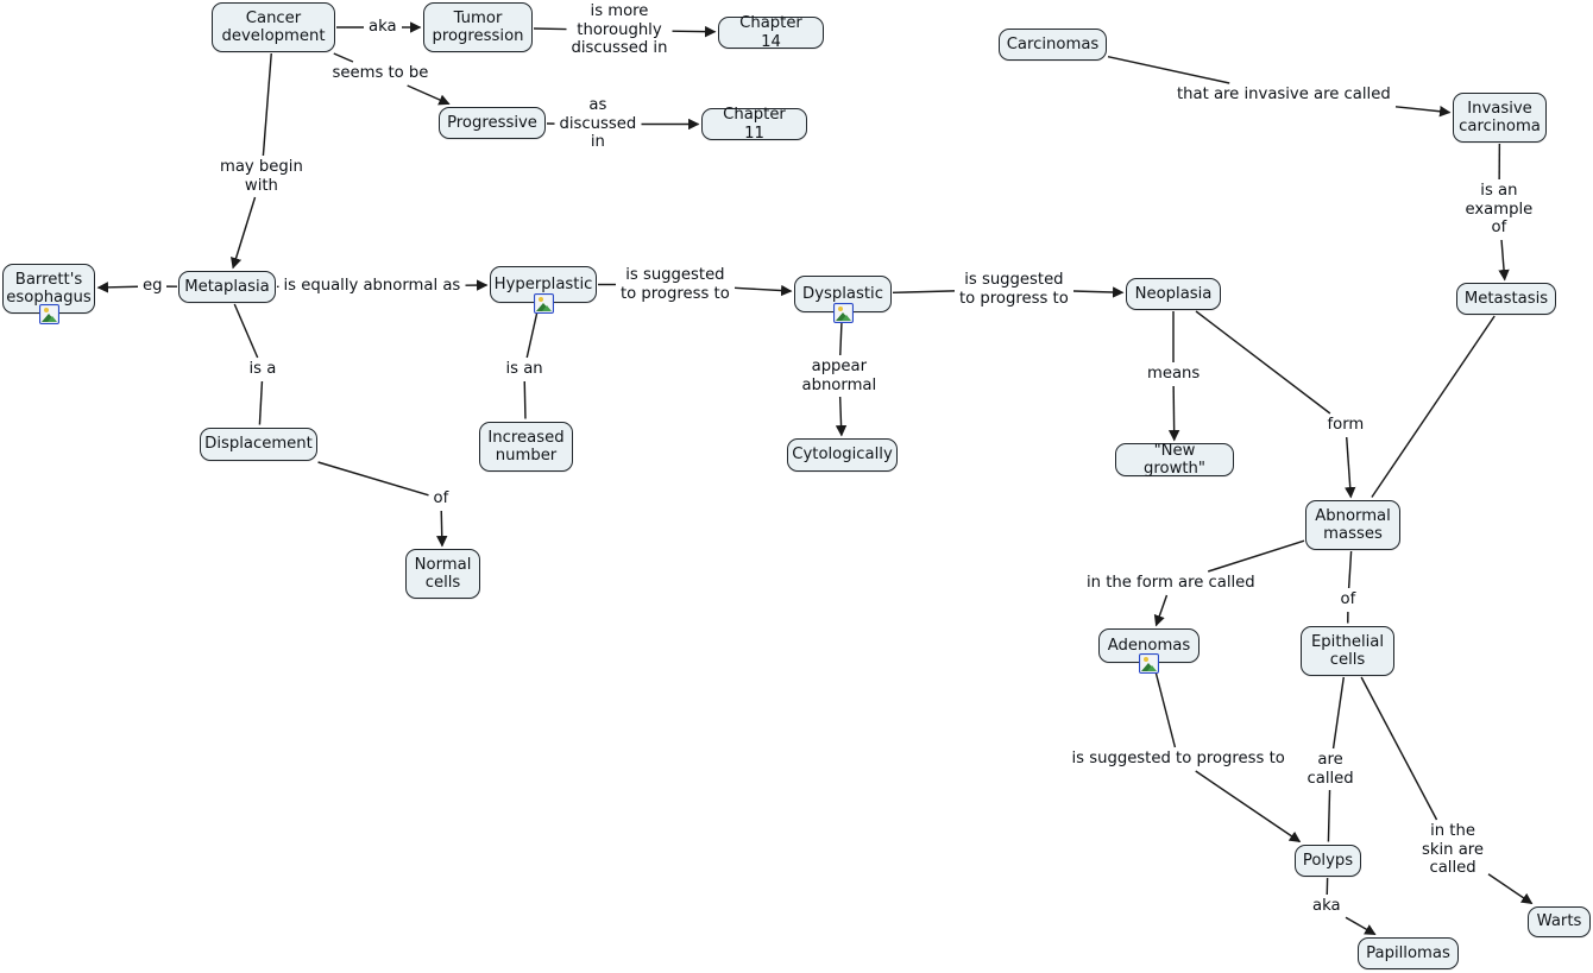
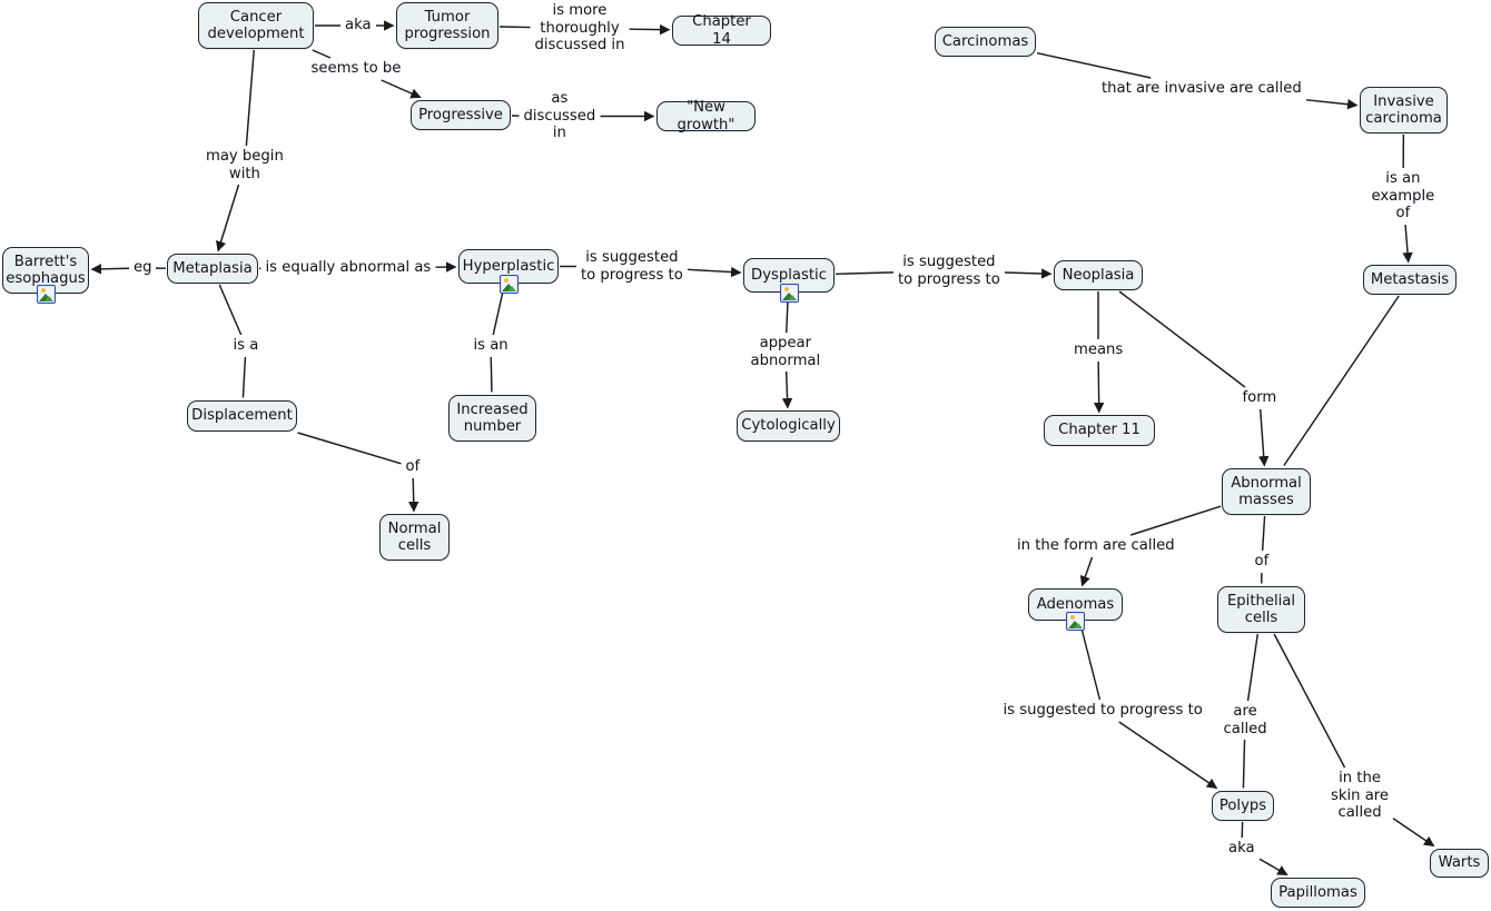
  Cancer
  development
  Tumor
  progression
  Chapter 14
  Progressive
- Chapter 11
+ "New growth"
  Carcinomas
  Invasive
  carcinoma
  Metastasis
  Barrett's
  esophagus
  Metaplasia
  Hyperplastic
  Dysplastic
  Neoplasia
  Displacement
  Increased
  number
  Cytologically
- "New growth"
+ Chapter 11
  Normal
  cells
  Abnormal
  masses
  Adenomas
  Epithelial
  cells
  Polyps
  Warts
  Papillomas
  aka
  is more
  thoroughly
  discussed in
  seems to be
  as
  discussed
  in
  may begin
  with
  eg
  is equally abnormal as
  is a
  is an
  of
  is suggested
  to progress to
  appear
  abnormal
  is suggested
  to progress to
  means
  that are invasive are called
  is an
  example
  of
  form
  in the form are called
  of
  is suggested to progress to
  are
  called
  in the
  skin are
  called
  aka
